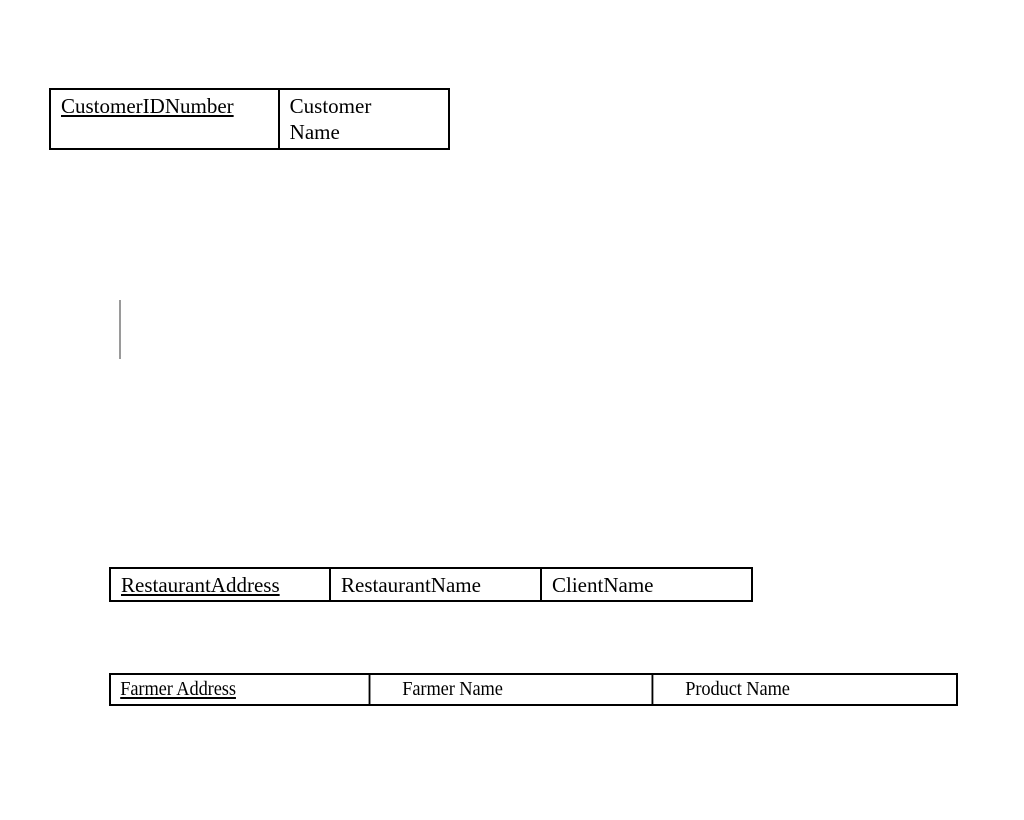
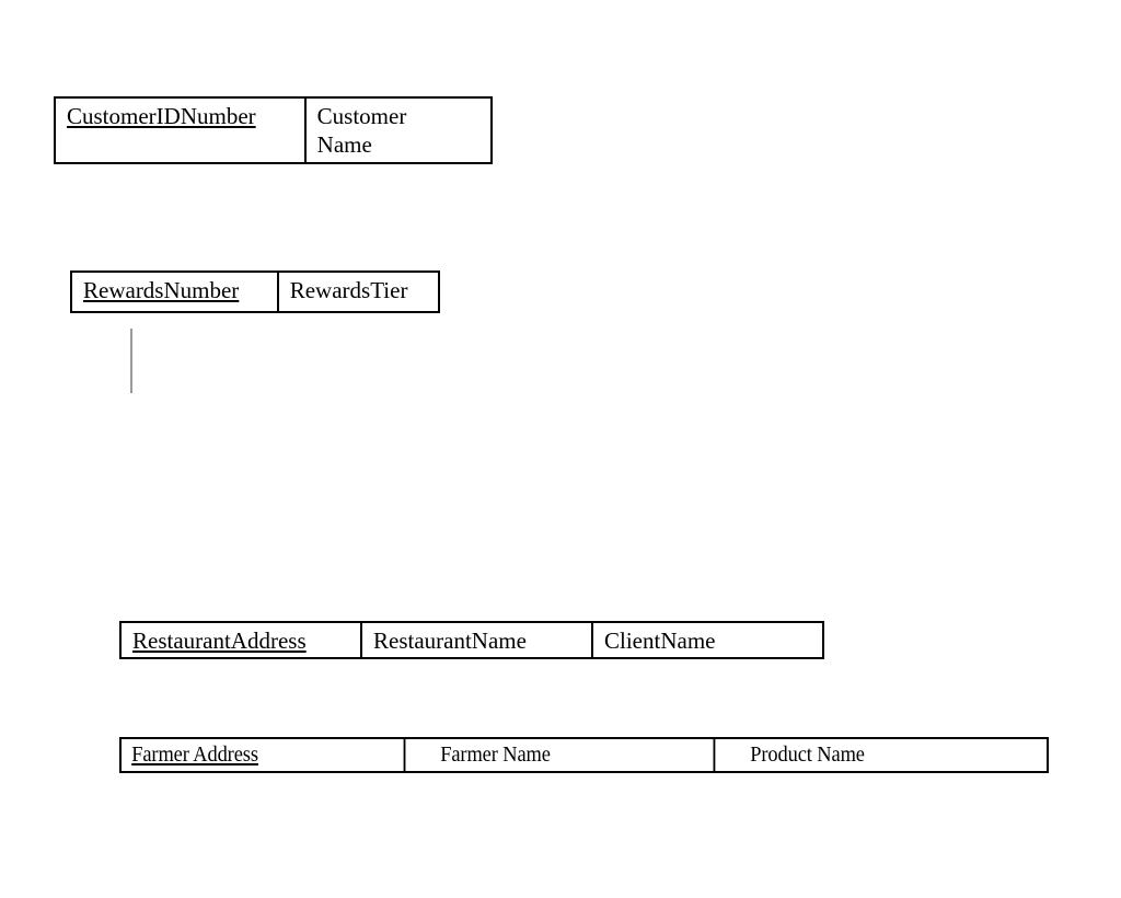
  CustomerIDNumber
  Customer
  Name
+ RewardsNumber
+ RewardsTier
  RestaurantAddress
  RestaurantName
  ClientName
  Farmer Address
  Farmer Name
  Product Name
